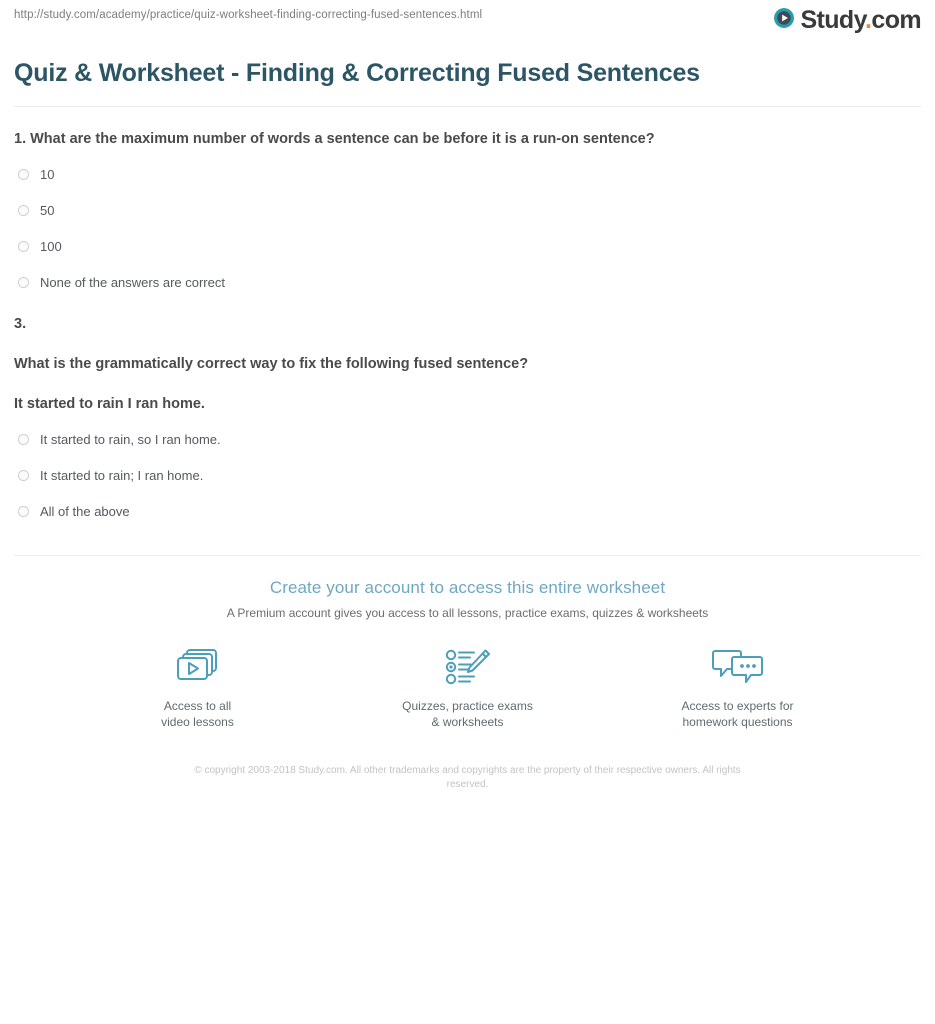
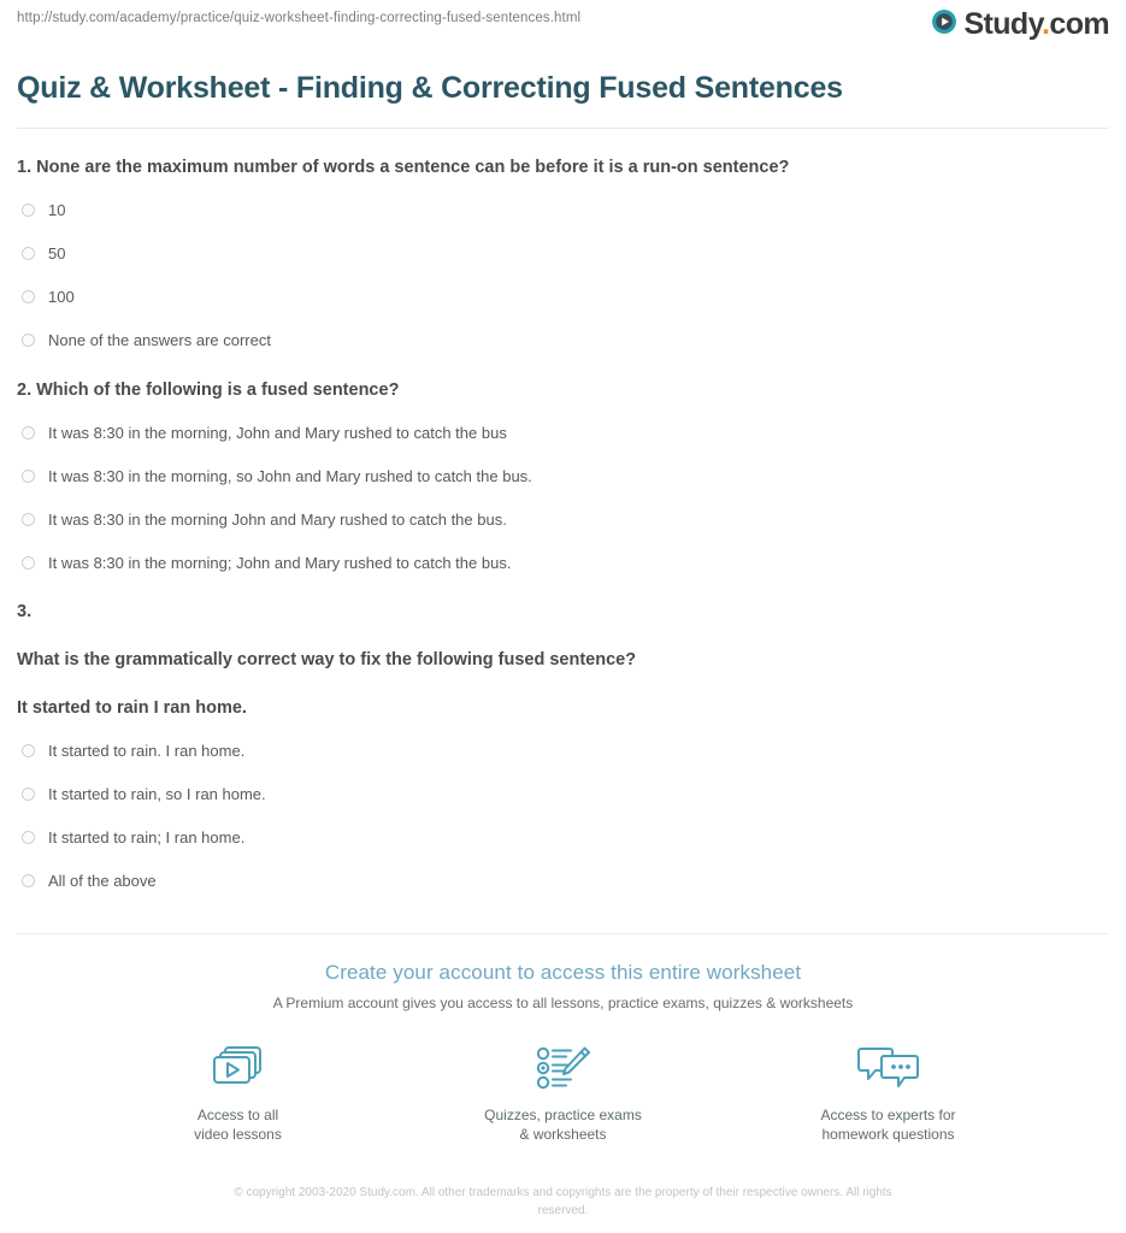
  http://study.com/academy/practice/quiz-worksheet-finding-correcting-fused-sentences.html
  Study.com
  Quiz & Worksheet - Finding & Correcting Fused Sentences
- 1. What are the maximum number of words a sentence can be before it is a run-on sentence?
+ 1. None are the maximum number of words a sentence can be before it is a run-on sentence?
  10
  50
  100
  None of the answers are correct
+ 2. Which of the following is a fused sentence?
+ It was 8:30 in the morning, John and Mary rushed to catch the bus
+ It was 8:30 in the morning, so John and Mary rushed to catch the bus.
+ It was 8:30 in the morning John and Mary rushed to catch the bus.
+ It was 8:30 in the morning; John and Mary rushed to catch the bus.
  3.
  What is the grammatically correct way to fix the following fused sentence?
  It started to rain I ran home.
+ It started to rain. I ran home.
  It started to rain, so I ran home.
  It started to rain; I ran home.
  All of the above
  Create your account to access this entire worksheet
  A Premium account gives you access to all lessons, practice exams, quizzes & worksheets
  Access to all
  video lessons
  Quizzes, practice exams
  & worksheets
  Access to experts for
  homework questions
- © copyright 2003-2018 Study.com. All other trademarks and copyrights are the property of their respective owners. All rights reserved.
+ © copyright 2003-2020 Study.com. All other trademarks and copyrights are the property of their respective owners. All rights reserved.
